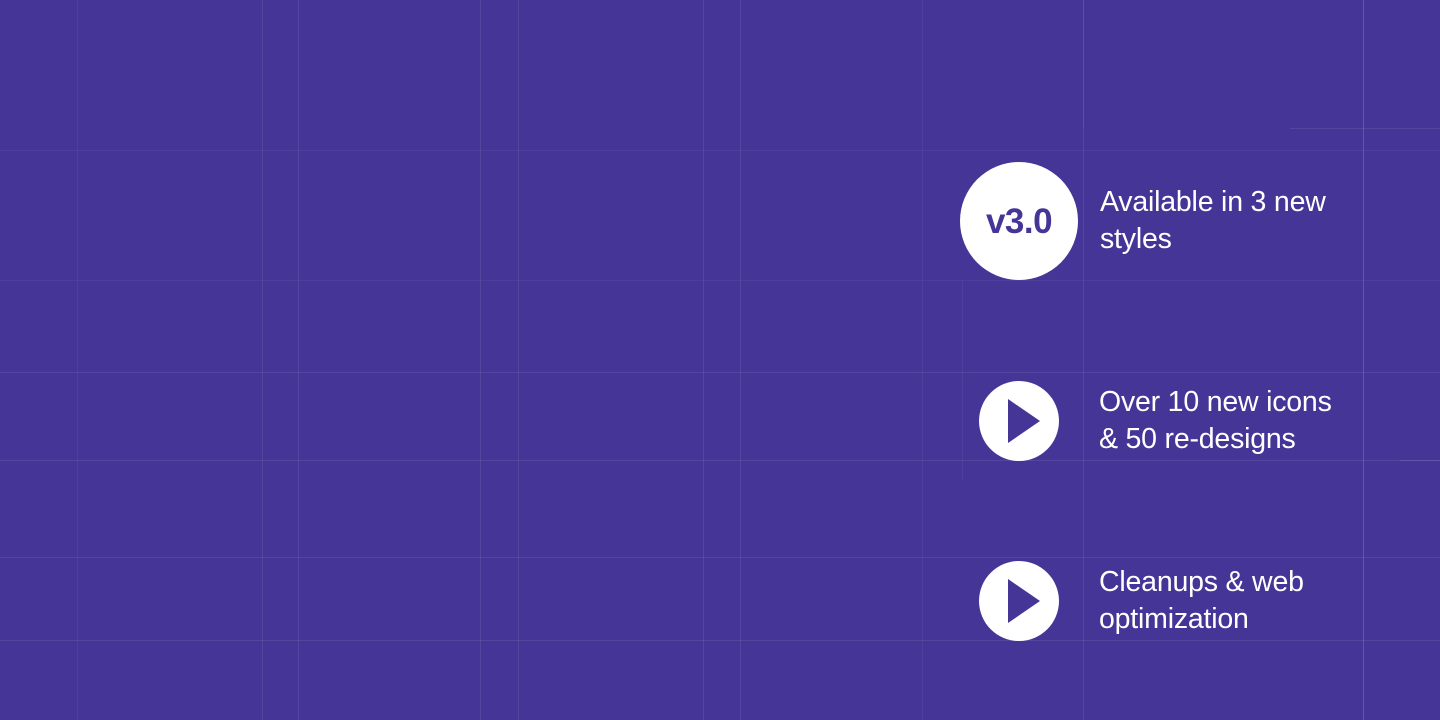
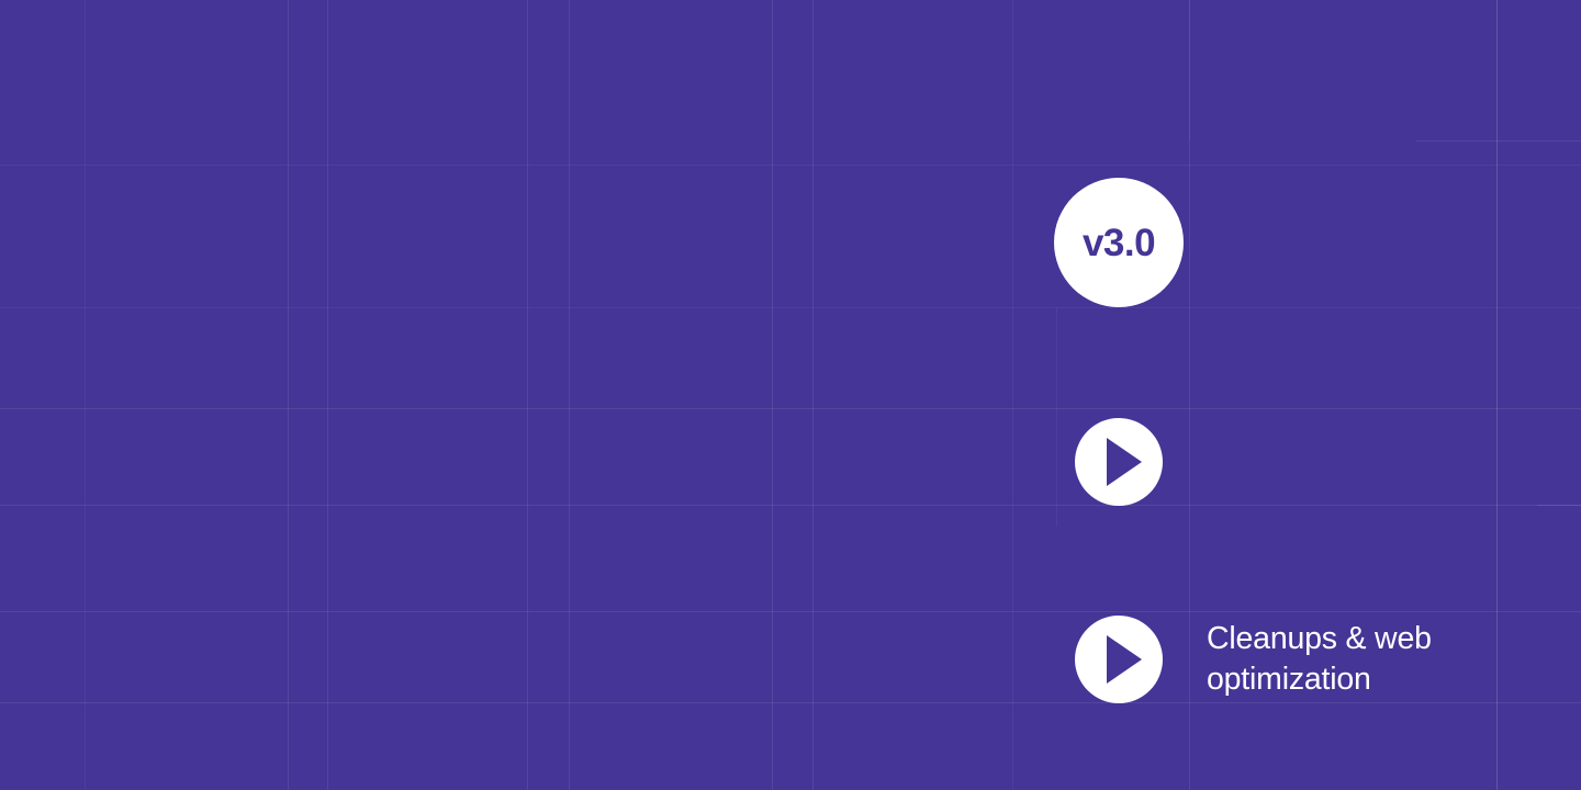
  v3.0
- Available in 3 new
- styles
- Over 10 new icons
- & 50 re-designs
  Cleanups & web
  optimization
